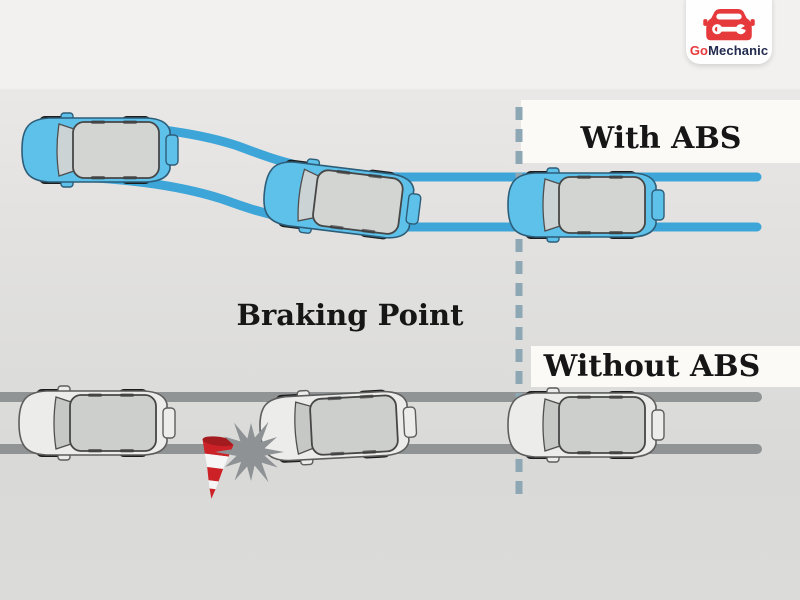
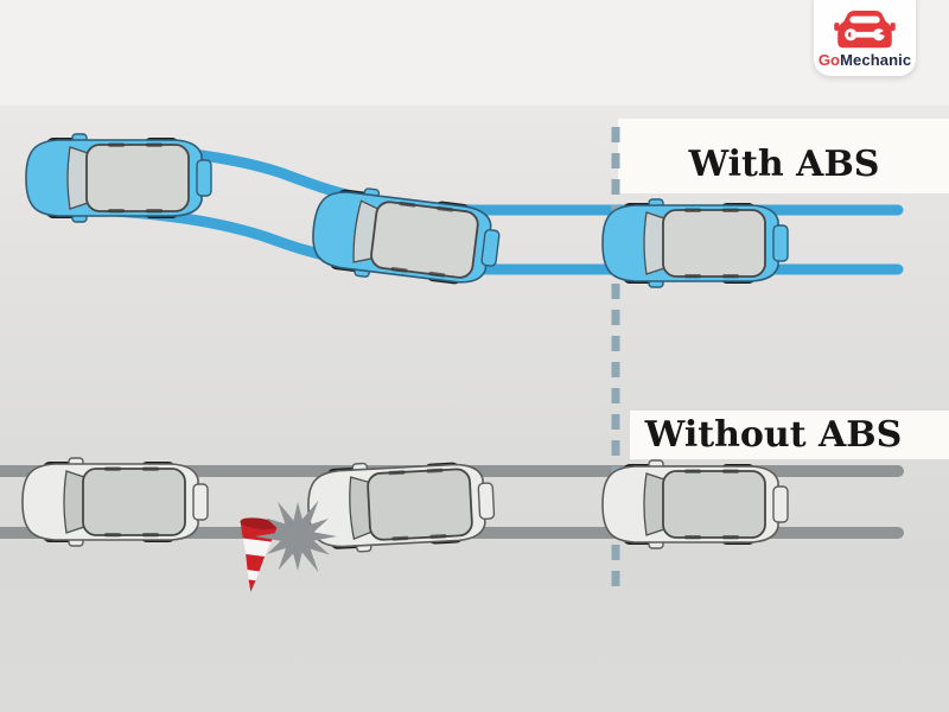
  With ABS
- Braking Point
  Without ABS
  GoMechanic
